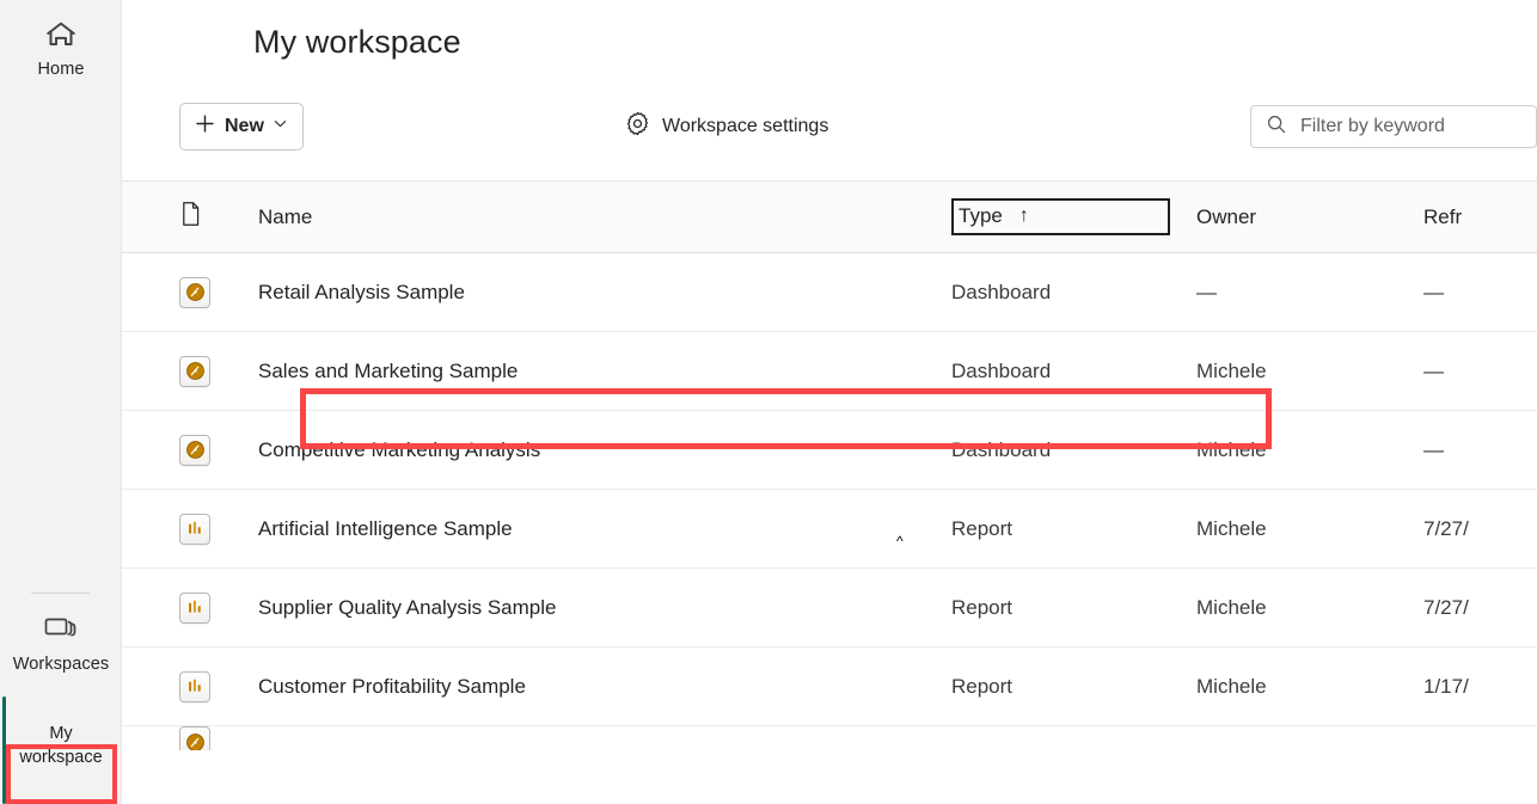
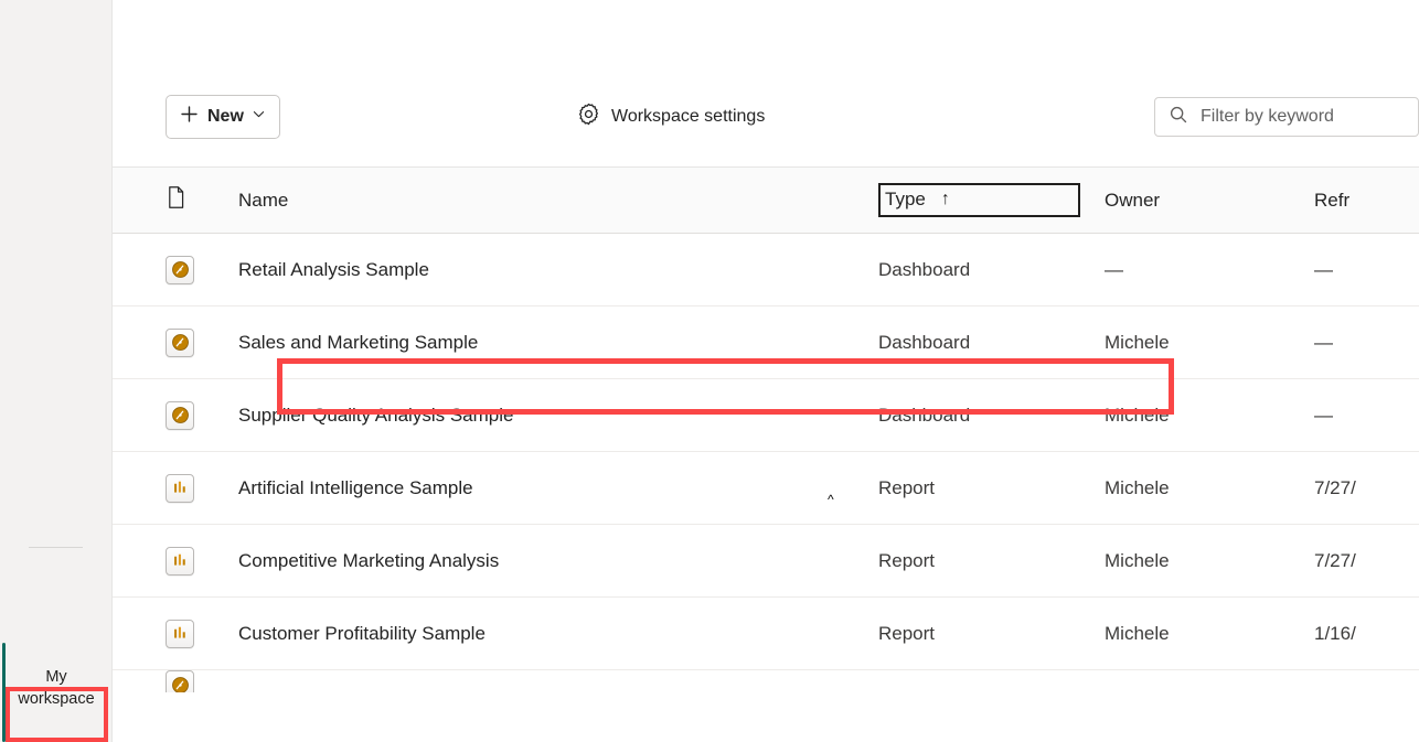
- Home
- Workspaces
  My
  workspace
- My workspace
  New
  Workspace settings
  Filter by keyword
  Name
  Type
  ↑
  Owner
  Refr
  Retail Analysis Sample
  Dashboard
  —
  —
  Sales and Marketing Sample
  Dashboard
  Michele
  —
- Competitive Marketing Analysis
+ Supplier Quality Analysis Sample
  Dashboard
  Michele
  —
  Artificial Intelligence Sample
  Report
  Michele
  7/27/
- Supplier Quality Analysis Sample
+ Competitive Marketing Analysis
  Report
  Michele
  7/27/
  Customer Profitability Sample
  Report
  Michele
- 1/17/
+ 1/16/
  ^
